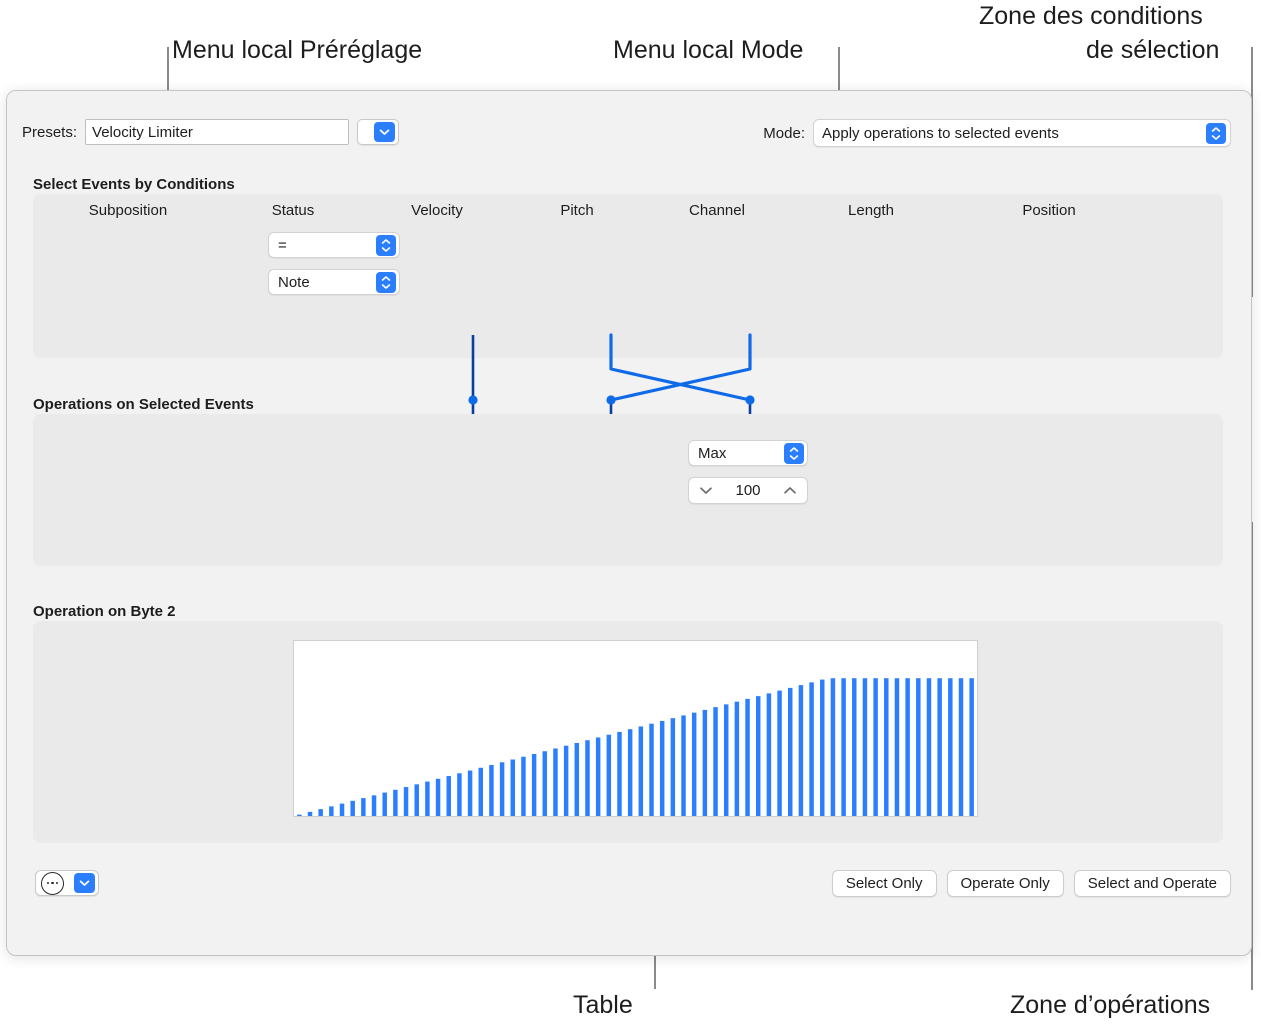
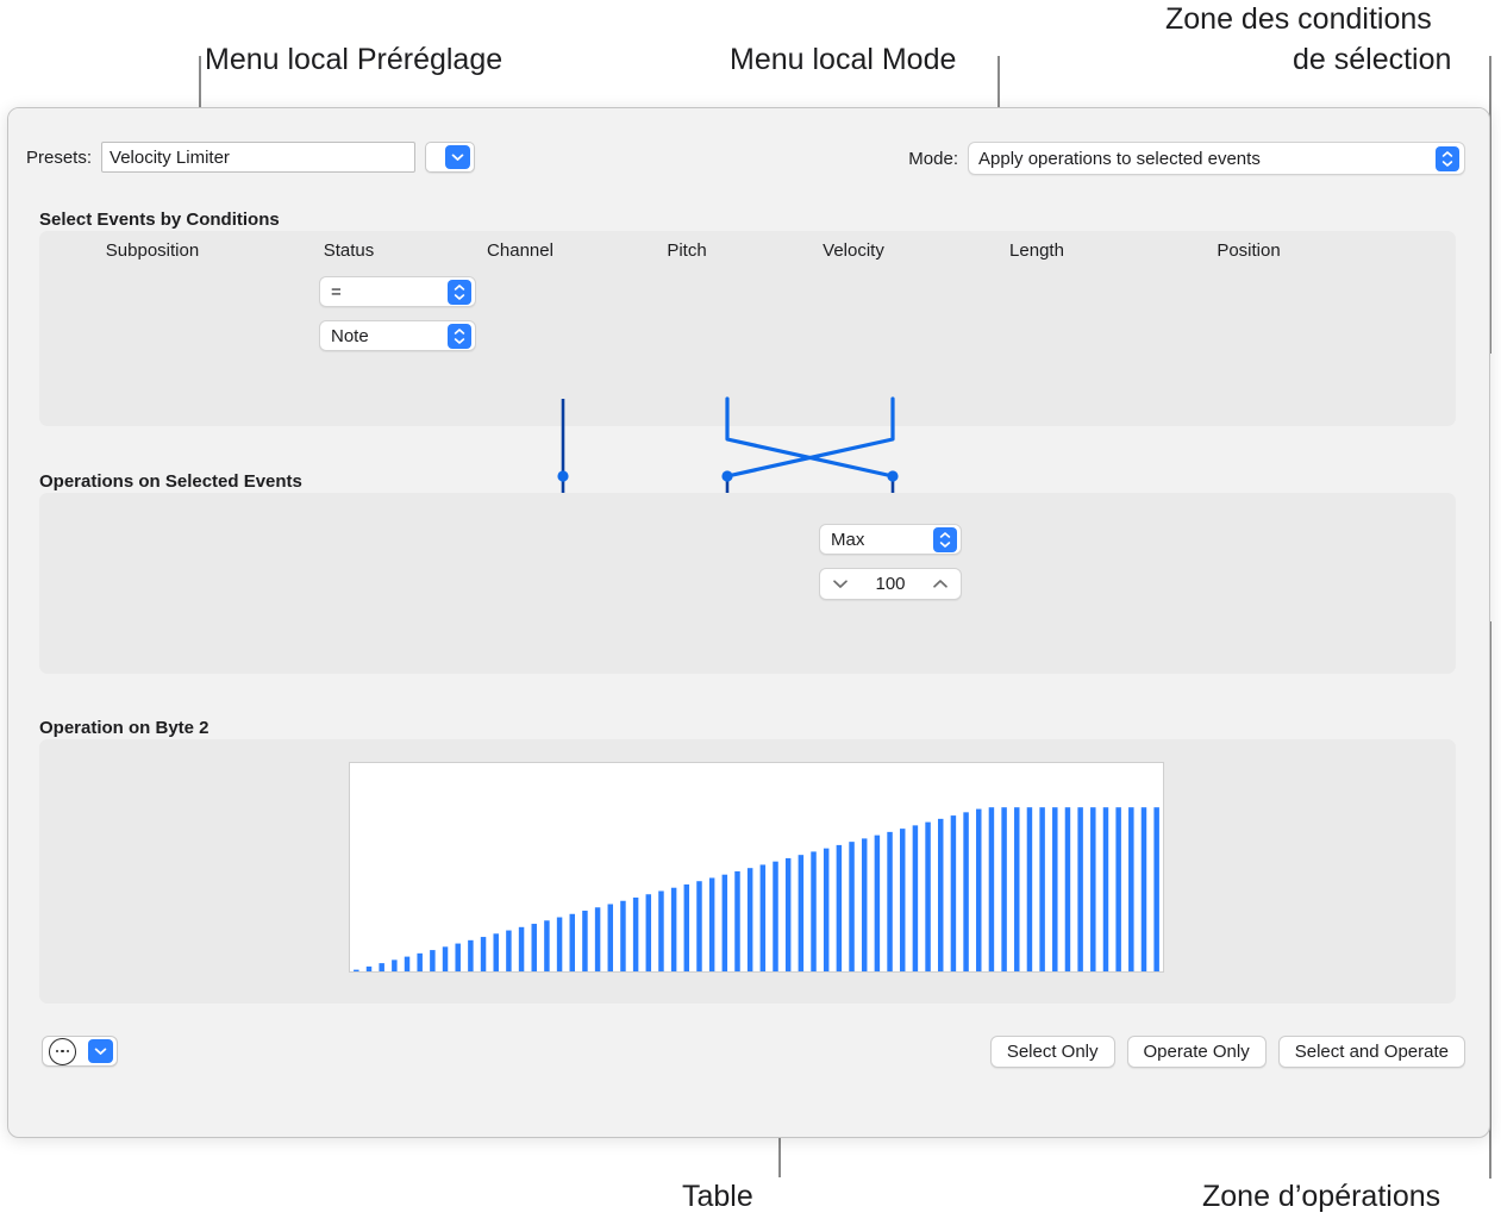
  Menu local Préréglage
  Menu local Mode
  Zone des conditions
  de sélection
  Table
  Zone d’opérations
  Presets:
  Velocity Limiter
  Mode:
  Apply operations to selected events
  Select Events by Conditions
  Subposition
  Status
- Velocity
+ Channel
  Pitch
- Channel
+ Velocity
  Length
  Position
  =
  Note
  Operations on Selected Events
  Max
  100
  Operation on Byte 2
  Select Only
  Operate Only
  Select and Operate
